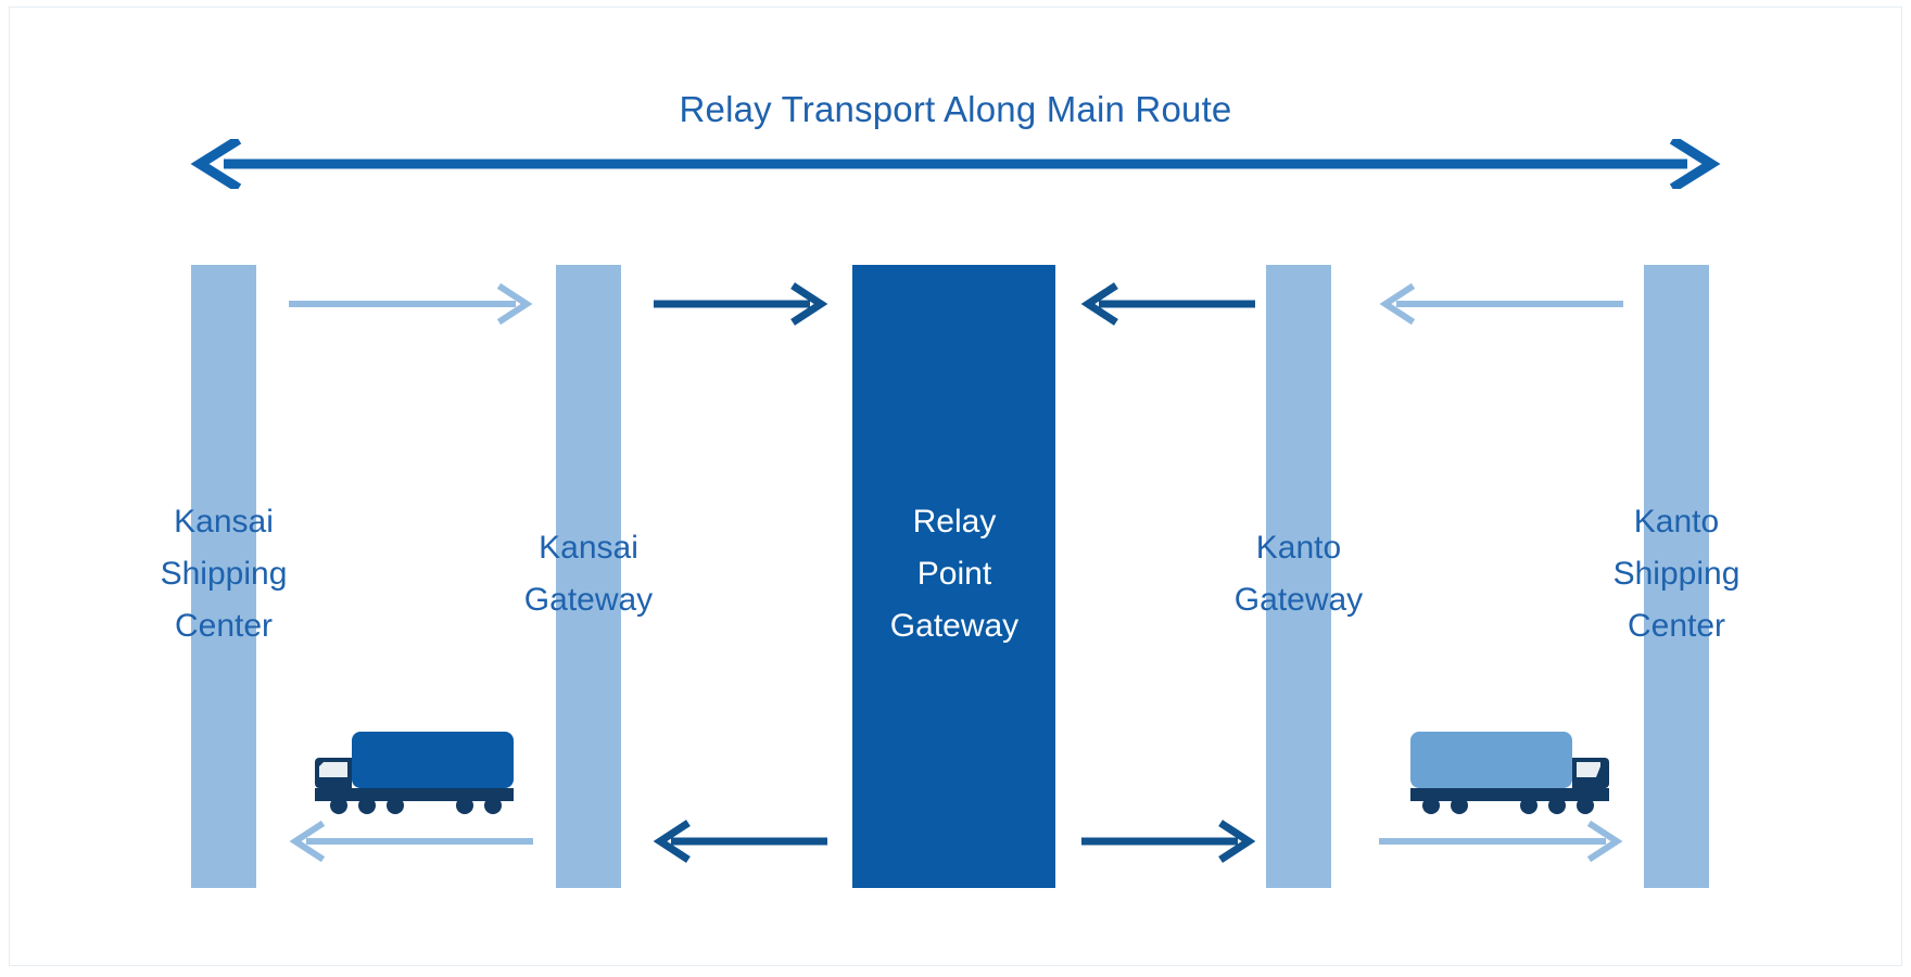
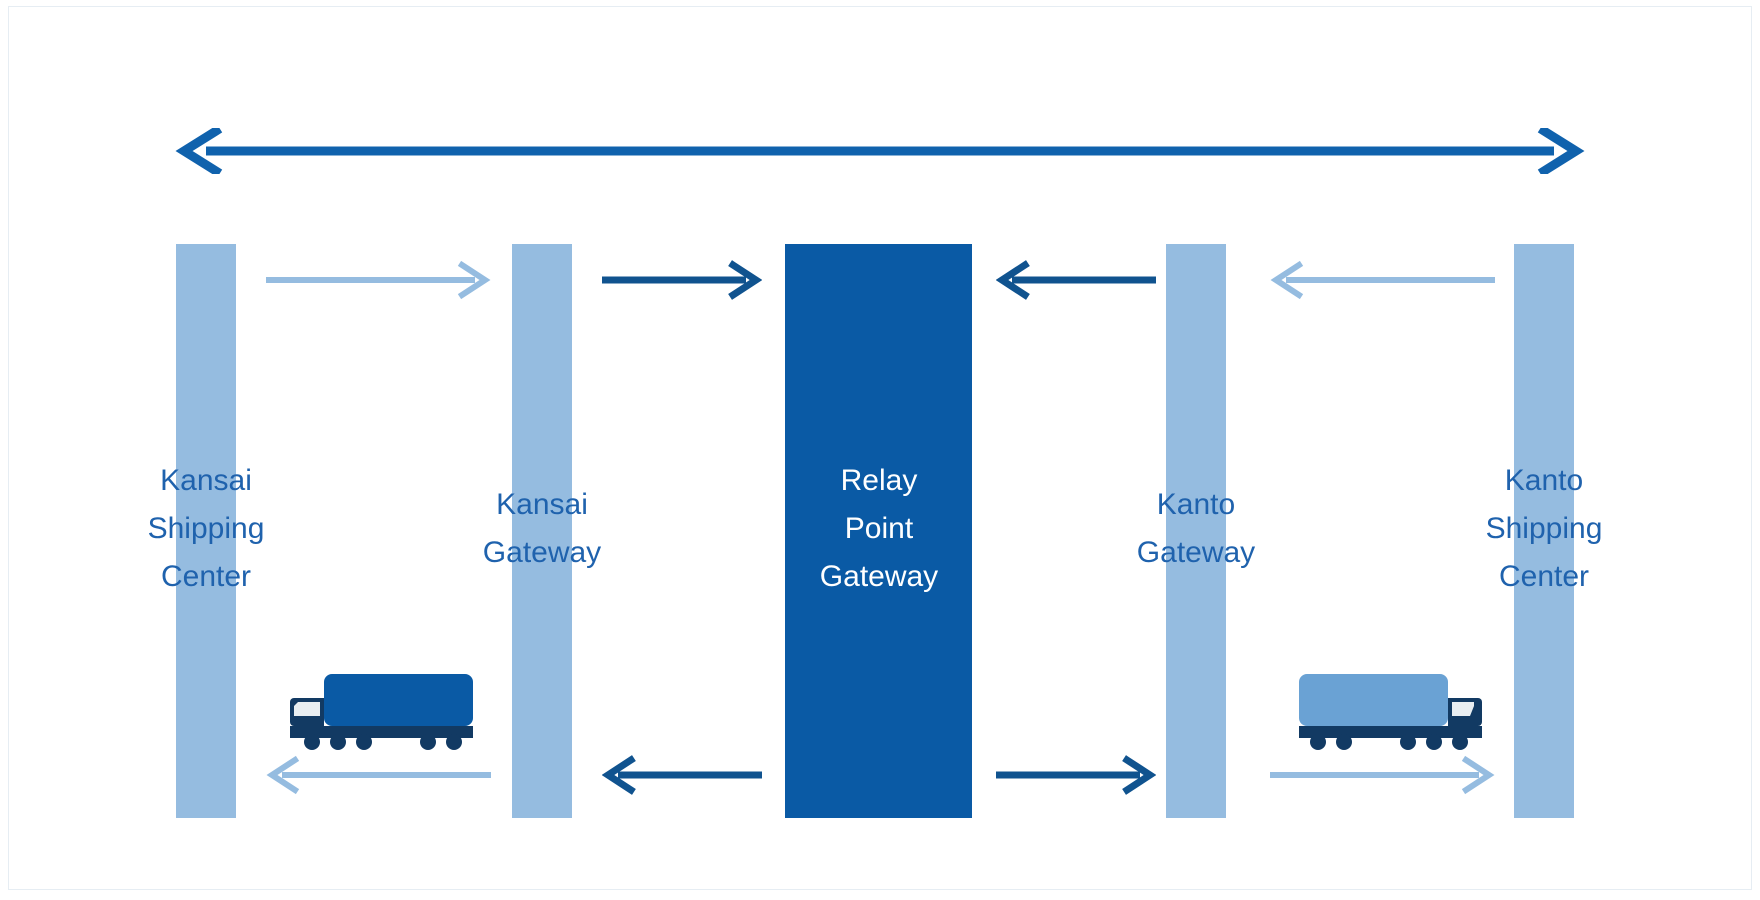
- Relay Transport Along Main Route
  Kansai
  Shipping
  Center
  Kansai
  Gateway
  Relay
  Point
  Gateway
  Kanto
  Gateway
  Kanto
  Shipping
  Center
